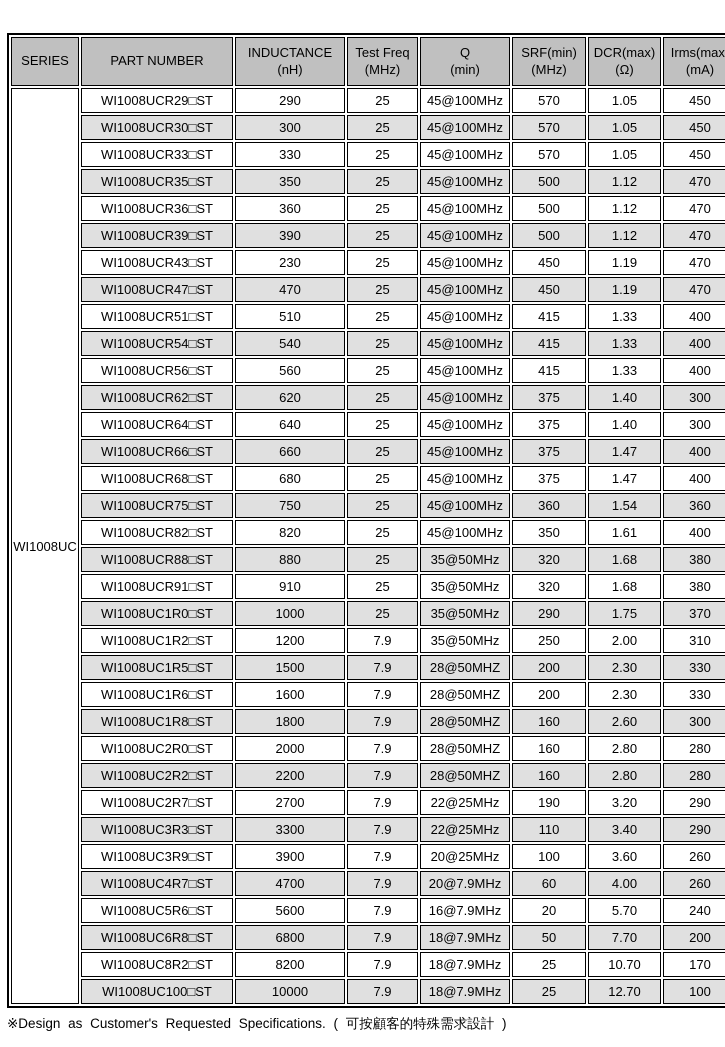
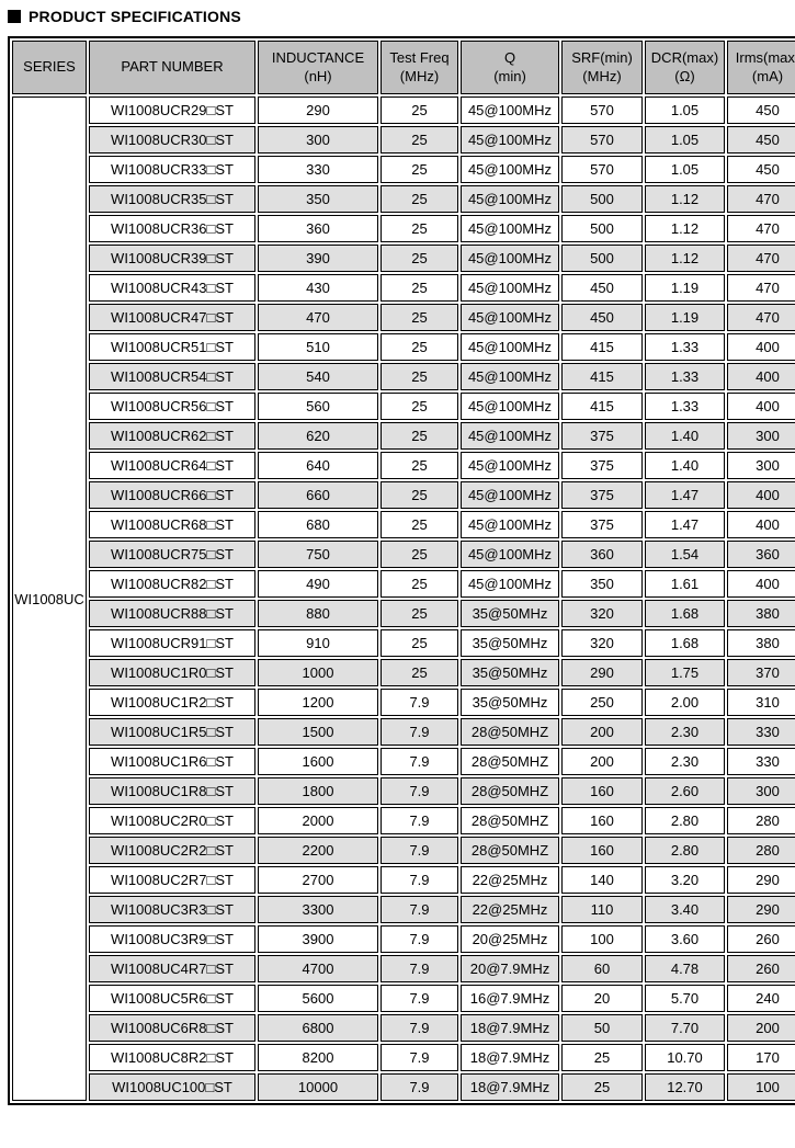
+ PRODUCT SPECIFICATIONS
  SERIES	PART NUMBER	INDUCTANCE(nH)	Test Freq(MHz)	Q(min)	SRF(min)(MHz)	DCR(max)(Ω)	Irms(max(mA)
  WI1008UC	WI1008UCR29□ST	290	25	45@100MHz	570	1.05	450
  WI1008UCR30□ST	300	25	45@100MHz	570	1.05	450
  WI1008UCR33□ST	330	25	45@100MHz	570	1.05	450
  WI1008UCR35□ST	350	25	45@100MHz	500	1.12	470
  WI1008UCR36□ST	360	25	45@100MHz	500	1.12	470
  WI1008UCR39□ST	390	25	45@100MHz	500	1.12	470
- WI1008UCR43□ST	230	25	45@100MHz	450	1.19	470
+ WI1008UCR43□ST	430	25	45@100MHz	450	1.19	470
  WI1008UCR47□ST	470	25	45@100MHz	450	1.19	470
  WI1008UCR51□ST	510	25	45@100MHz	415	1.33	400
  WI1008UCR54□ST	540	25	45@100MHz	415	1.33	400
  WI1008UCR56□ST	560	25	45@100MHz	415	1.33	400
  WI1008UCR62□ST	620	25	45@100MHz	375	1.40	300
  WI1008UCR64□ST	640	25	45@100MHz	375	1.40	300
  WI1008UCR66□ST	660	25	45@100MHz	375	1.47	400
  WI1008UCR68□ST	680	25	45@100MHz	375	1.47	400
  WI1008UCR75□ST	750	25	45@100MHz	360	1.54	360
- WI1008UCR82□ST	820	25	45@100MHz	350	1.61	400
+ WI1008UCR82□ST	490	25	45@100MHz	350	1.61	400
  WI1008UCR88□ST	880	25	35@50MHz	320	1.68	380
  WI1008UCR91□ST	910	25	35@50MHz	320	1.68	380
  WI1008UC1R0□ST	1000	25	35@50MHz	290	1.75	370
  WI1008UC1R2□ST	1200	7.9	35@50MHz	250	2.00	310
  WI1008UC1R5□ST	1500	7.9	28@50MHZ	200	2.30	330
  WI1008UC1R6□ST	1600	7.9	28@50MHZ	200	2.30	330
  WI1008UC1R8□ST	1800	7.9	28@50MHZ	160	2.60	300
  WI1008UC2R0□ST	2000	7.9	28@50MHZ	160	2.80	280
  WI1008UC2R2□ST	2200	7.9	28@50MHZ	160	2.80	280
- WI1008UC2R7□ST	2700	7.9	22@25MHz	190	3.20	290
+ WI1008UC2R7□ST	2700	7.9	22@25MHz	140	3.20	290
  WI1008UC3R3□ST	3300	7.9	22@25MHz	110	3.40	290
  WI1008UC3R9□ST	3900	7.9	20@25MHz	100	3.60	260
- WI1008UC4R7□ST	4700	7.9	20@7.9MHz	60	4.00	260
+ WI1008UC4R7□ST	4700	7.9	20@7.9MHz	60	4.78	260
  WI1008UC5R6□ST	5600	7.9	16@7.9MHz	20	5.70	240
  WI1008UC6R8□ST	6800	7.9	18@7.9MHz	50	7.70	200
  WI1008UC8R2□ST	8200	7.9	18@7.9MHz	25	10.70	170
  WI1008UC100□ST	10000	7.9	18@7.9MHz	25	12.70	100
- ※Design as Customer's Requested Specifications. ( 可按顧客的特殊需求設計 )
